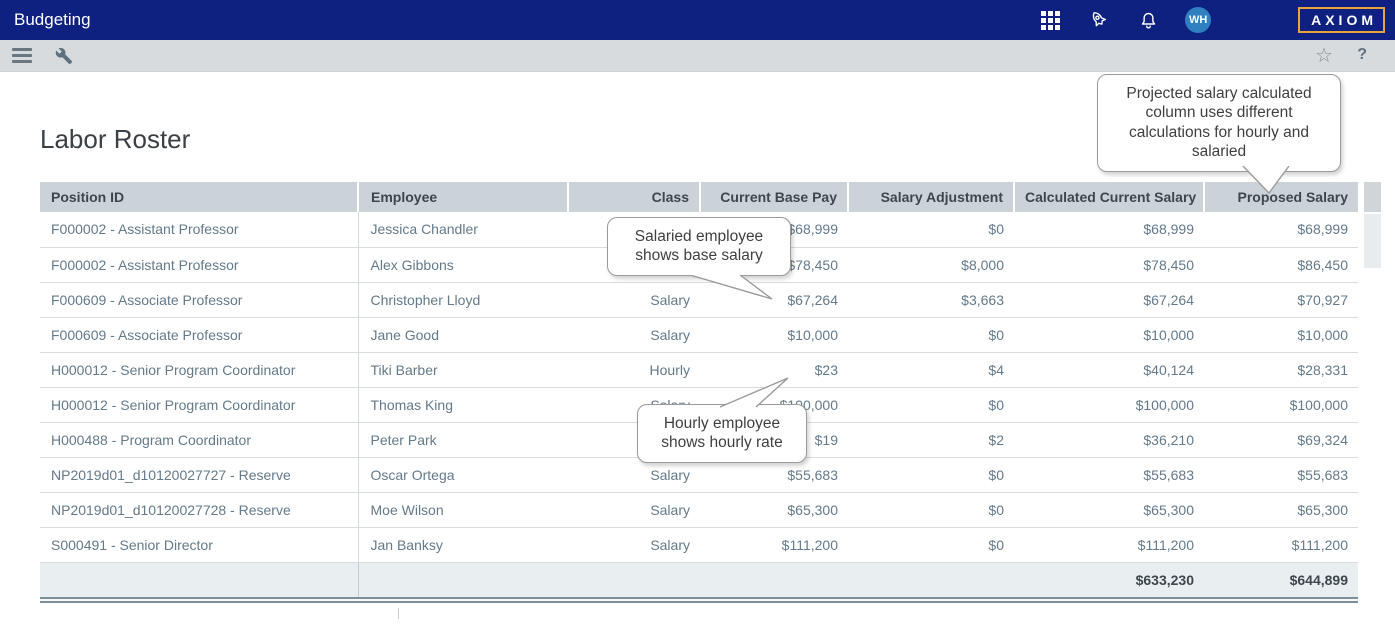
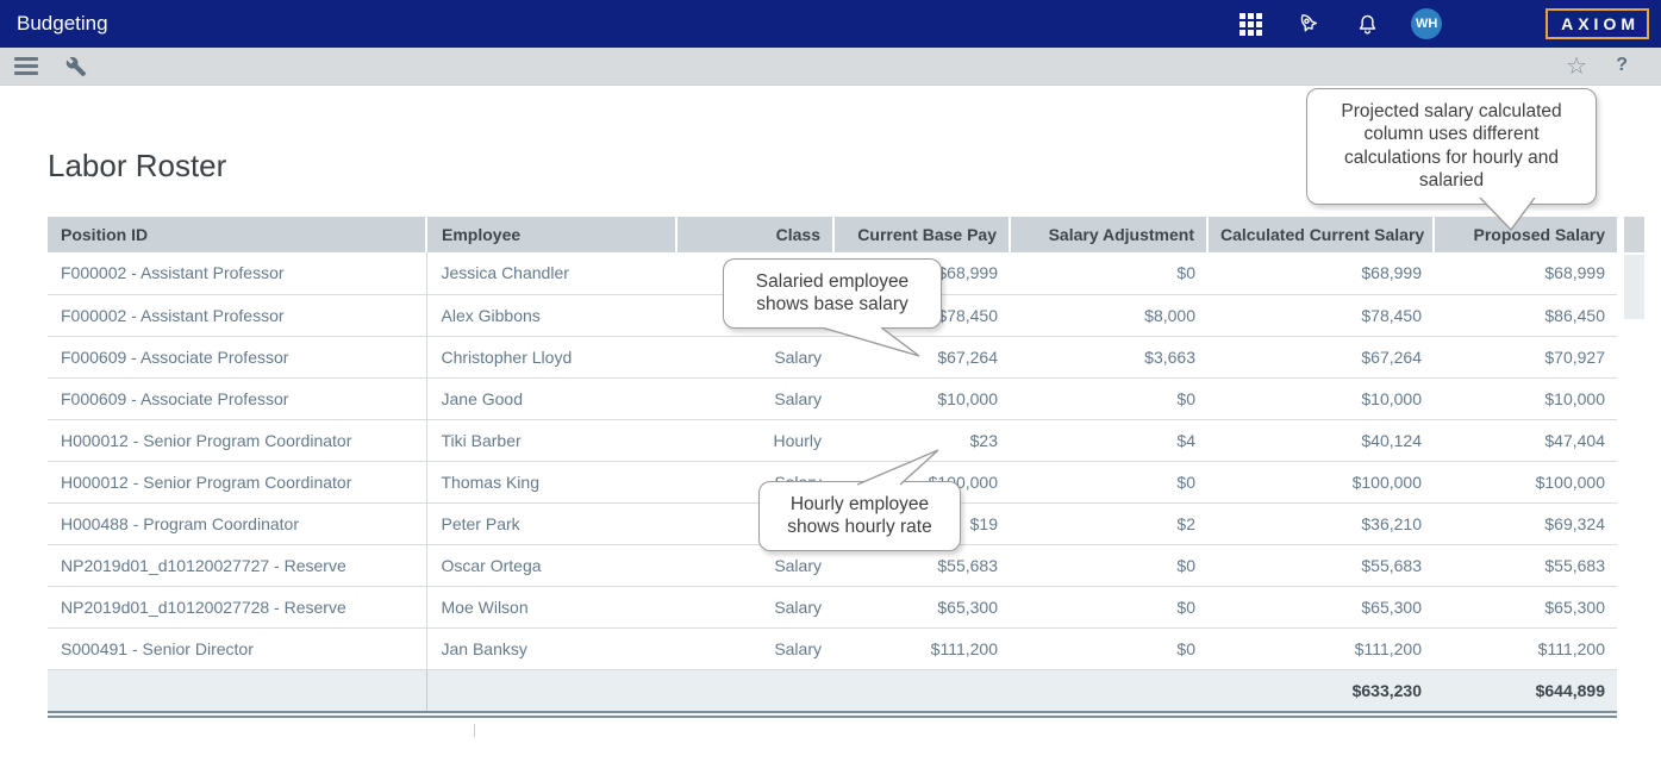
  Budgeting
  WH
  AXIOM
  ☆
  ?
  Labor Roster
  Position ID	Employee	Class	Current Base Pay	Salary Adjustment	Calculated Current Salary	Proposed Salary
  F000002 - Assistant Professor	Jessica Chandler		$68,999	$0	$68,999	$68,999
  F000002 - Assistant Professor	Alex Gibbons		$78,450	$8,000	$78,450	$86,450
  F000609 - Associate Professor	Christopher Lloyd	Salary	$67,264	$3,663	$67,264	$70,927
  F000609 - Associate Professor	Jane Good	Salary	$10,000	$0	$10,000	$10,000
- H000012 - Senior Program Coordinator	Tiki Barber	Hourly	$23	$4	$40,124	$28,331
+ H000012 - Senior Program Coordinator	Tiki Barber	Hourly	$23	$4	$40,124	$47,404
  H000012 - Senior Program Coordinator	Thomas King		0,000	$0	$100,000	$100,000
  H000488 - Program Coordinator	Peter Park		$19	$2	$36,210	$69,324
  NP2019d01_d10120027727 - Reserve	Oscar Ortega	Salary	$55,683	$0	$55,683	$55,683
  NP2019d01_d10120027728 - Reserve	Moe Wilson	Salary	$65,300	$0	$65,300	$65,300
  S000491 - Senior Director	Jan Banksy	Salary	$111,200	$0	$111,200	$111,200
  					$633,230	$644,899
  Projected salary calculated column uses different calculations for hourly and salaried
  Salaried employee shows base salary
  Hourly employee shows hourly rate
